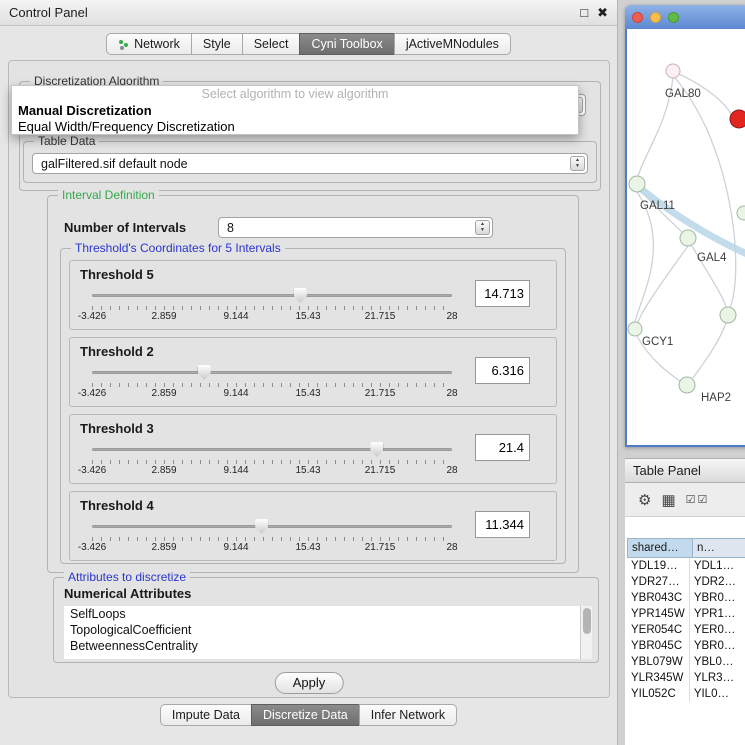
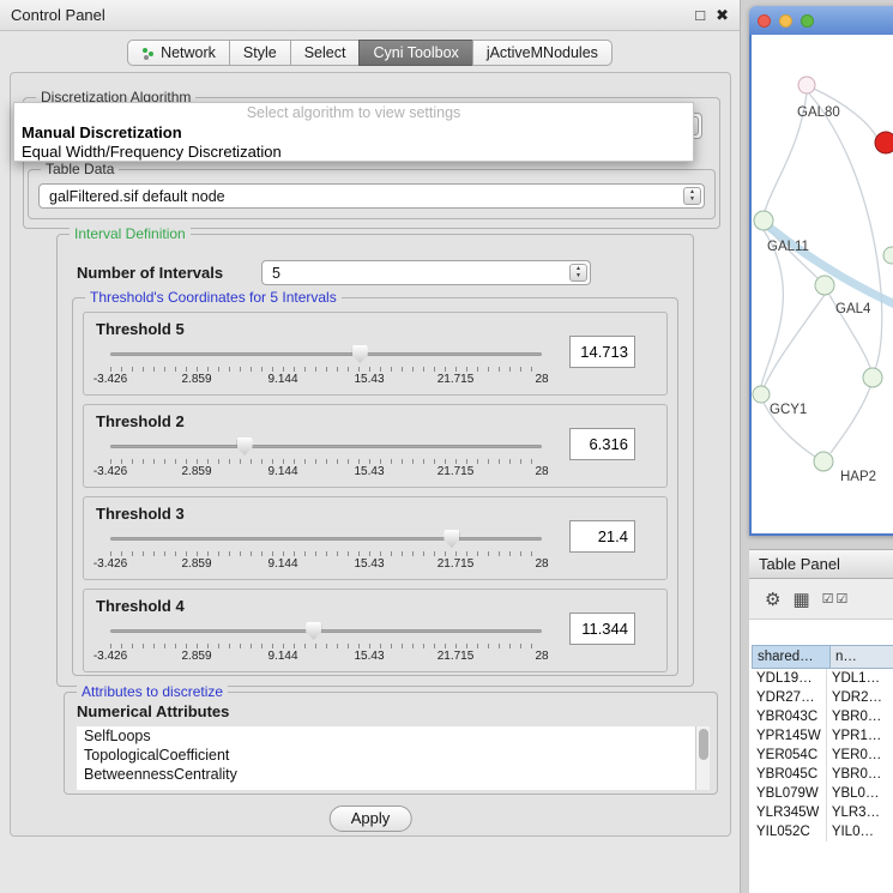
  Control Panel
  □
  ✖
  Network
  Style
  Select
  Cyni Toolbox
  jActiveMNodules
  Discretization Algorithm
- Select algorithm to view algorithm
+ Select algorithm to view settings
  Manual Discretization
  Equal Width/Frequency Discretization
  Table Data
  galFiltered.sif default node
  Interval Definition
  Number of Intervals
- 8
+ 5
  Threshold's Coordinates for 5 Intervals
  Threshold 5
  -3.426
  2.859
  9.144
  15.43
  21.715
  28
  14.713
  Threshold 2
  -3.426
  2.859
  9.144
  15.43
  21.715
  28
  6.316
  Threshold 3
  -3.426
  2.859
  9.144
  15.43
  21.715
  28
  21.4
  Threshold 4
  -3.426
  2.859
  9.144
  15.43
  21.715
  28
  11.344
  Attributes to discretize
  Numerical Attributes
  SelfLoops
  TopologicalCoefficient
  BetweennessCentrality
  Apply
- Impute Data
- Discretize Data
- Infer Network
  GAL80
  GAL11
  GAL4
  GCY1
  HAP2
  Table Panel
  ⚙
  ▦
  ☑☑
  shared…
  n…
  YDL19…
  YDL1…
  YDR27…
  YDR2…
  YBR043C
  YBR0…
  YPR145W
  YPR1…
  YER054C
  YER0…
  YBR045C
  YBR0…
  YBL079W
  YBL0…
  YLR345W
  YLR3…
  YIL052C
  YIL0…
